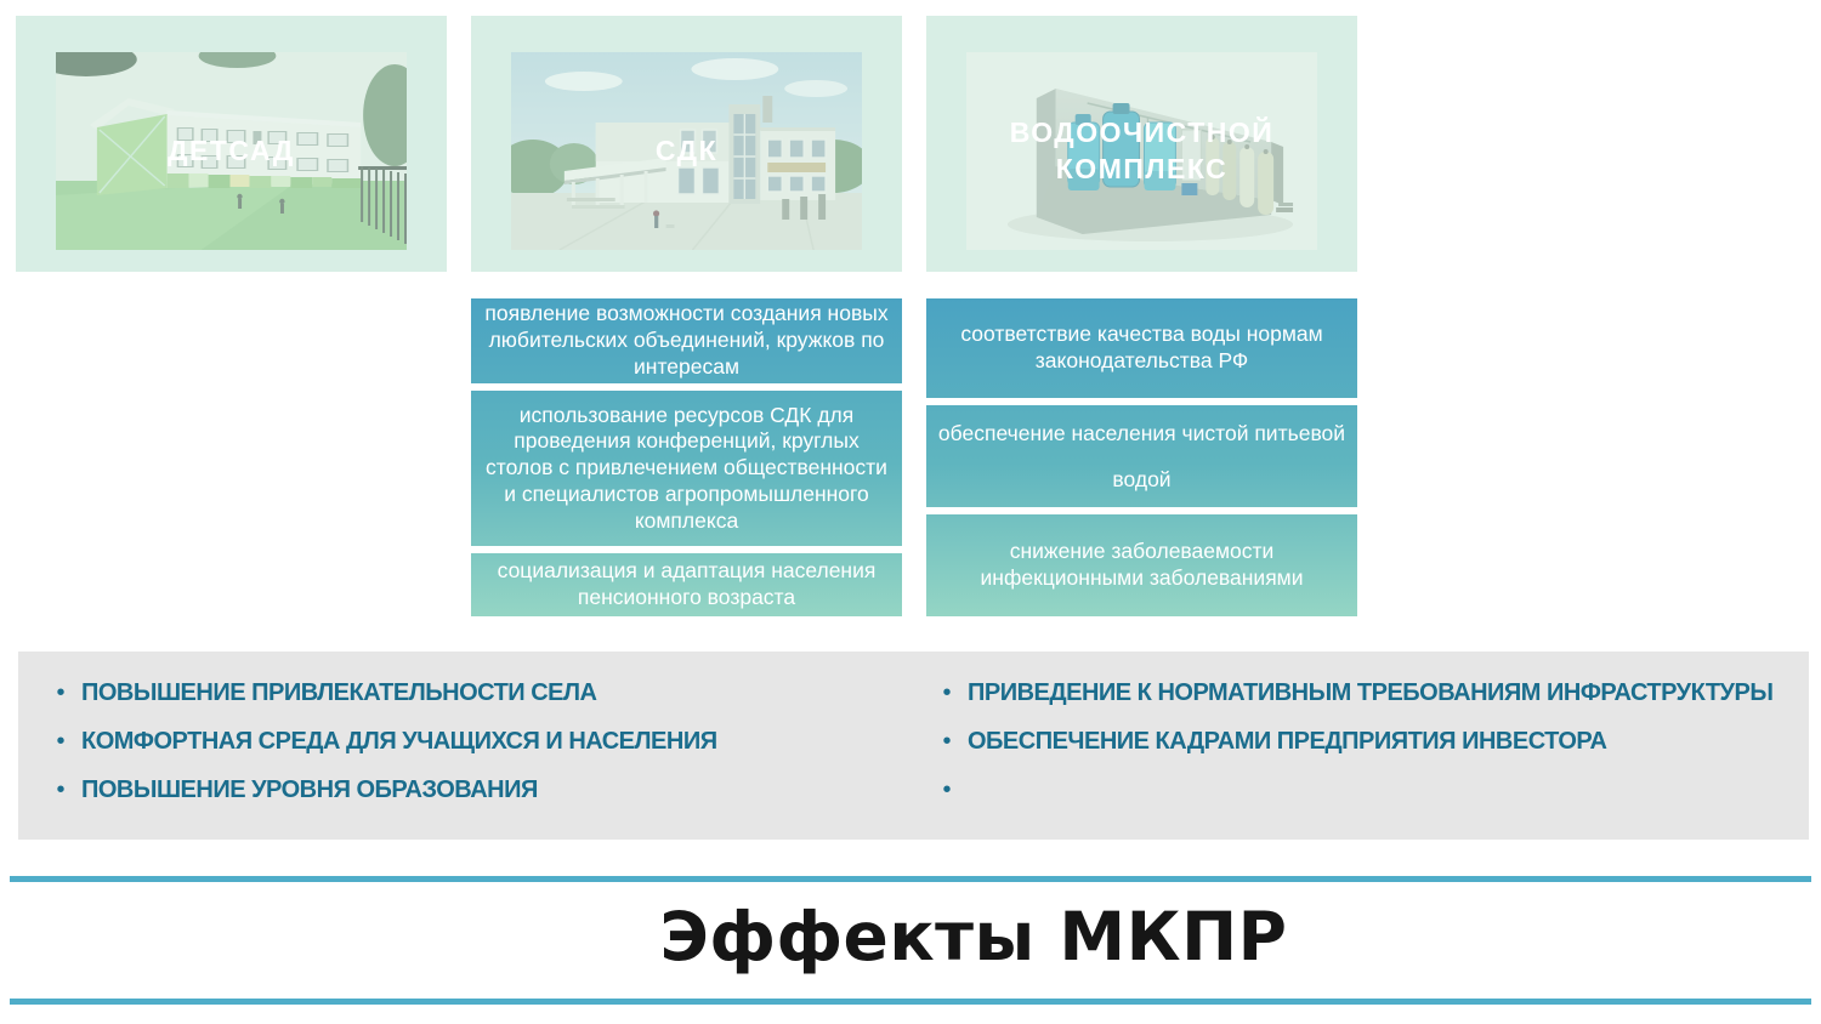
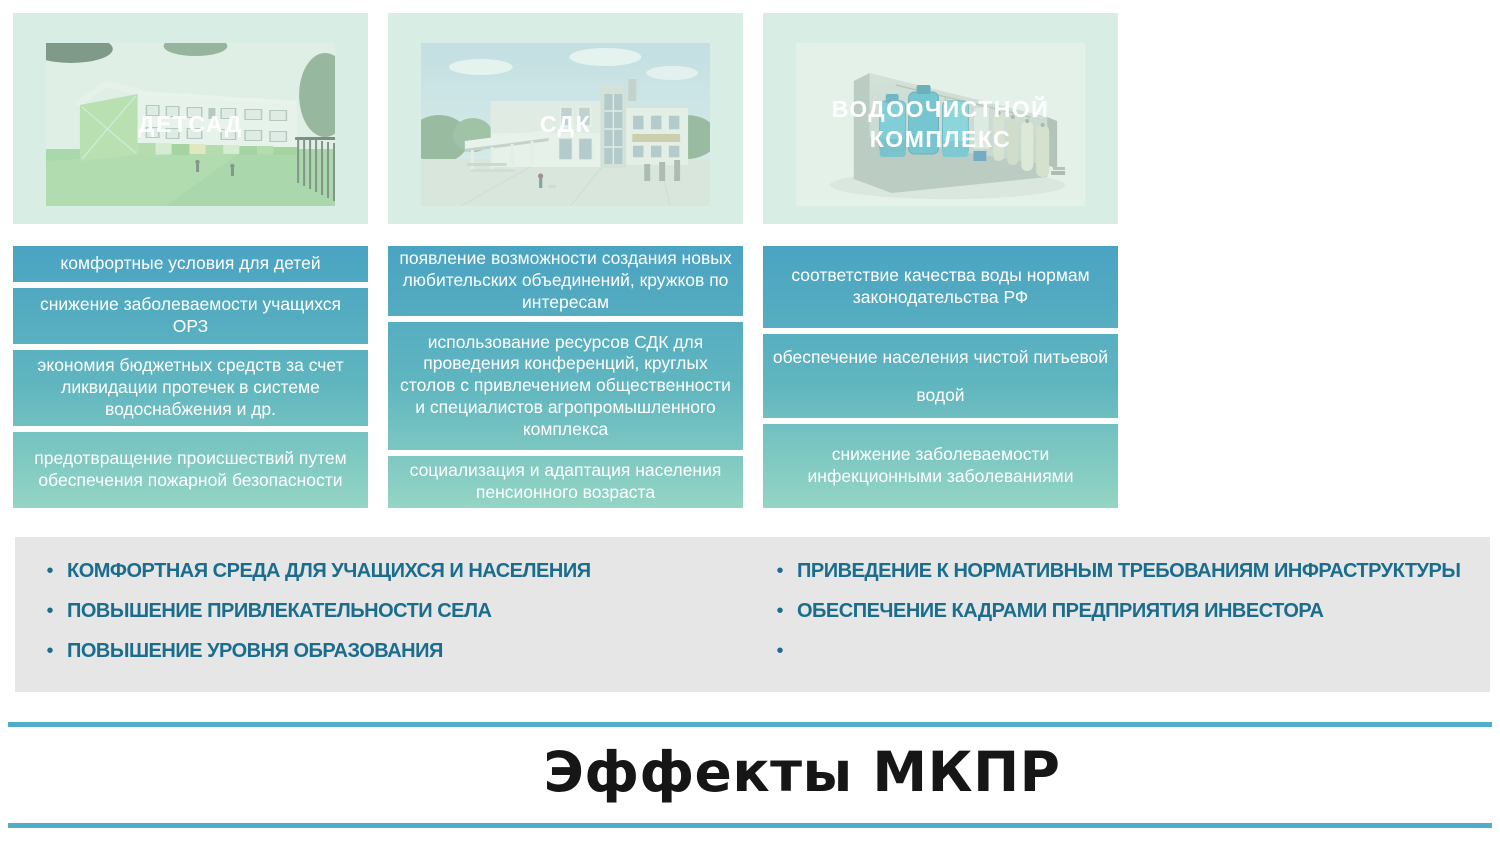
  ДЕТСАД
+ комфортные условия для детей
+ снижение заболеваемости учащихся ОРЗ
+ экономия бюджетных средств за счет ликвидации протечек в системе водоснабжения и др.
+ предотвращение происшествий путем обеспечения пожарной безопасности
  СДК
  появление возможности создания новых любительских объединений, кружков по интересам
  использование ресурсов СДК для проведения конференций, круглых столов с привлечением общественности и специалистов агропромышленного комплекса
  социализация и адаптация населения пенсионного возраста
  ВОДООЧИСТНОЙ КОМПЛЕКС
  соответствие качества воды нормам законодательства РФ
  обеспечение населения чистой питьевой водой
  снижение заболеваемости инфекционными заболеваниями
  •
- ПОВЫШЕНИЕ ПРИВЛЕКАТЕЛЬНОСТИ СЕЛА
+ КОМФОРТНАЯ СРЕДА ДЛЯ УЧАЩИХСЯ И НАСЕЛЕНИЯ
  •
- КОМФОРТНАЯ СРЕДА ДЛЯ УЧАЩИХСЯ И НАСЕЛЕНИЯ
+ ПОВЫШЕНИЕ ПРИВЛЕКАТЕЛЬНОСТИ СЕЛА
  •
  ПОВЫШЕНИЕ УРОВНЯ ОБРАЗОВАНИЯ
  •
  ПРИВЕДЕНИЕ К НОРМАТИВНЫМ ТРЕБОВАНИЯМ ИНФРАСТРУКТУРЫ
  •
  ОБЕСПЕЧЕНИЕ КАДРАМИ ПРЕДПРИЯТИЯ ИНВЕСТОРА
  •
  Эффекты МКПР
